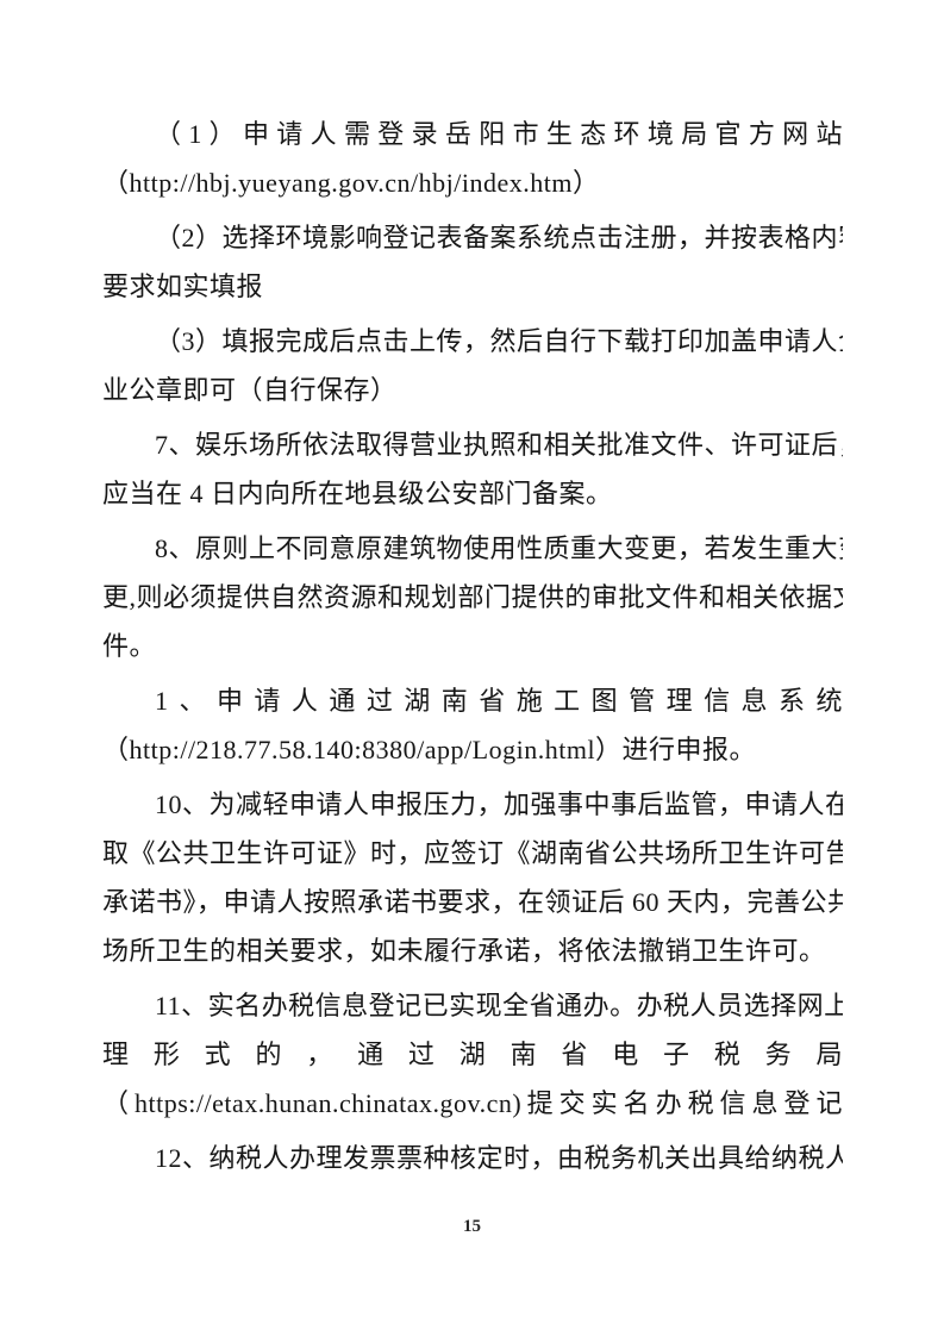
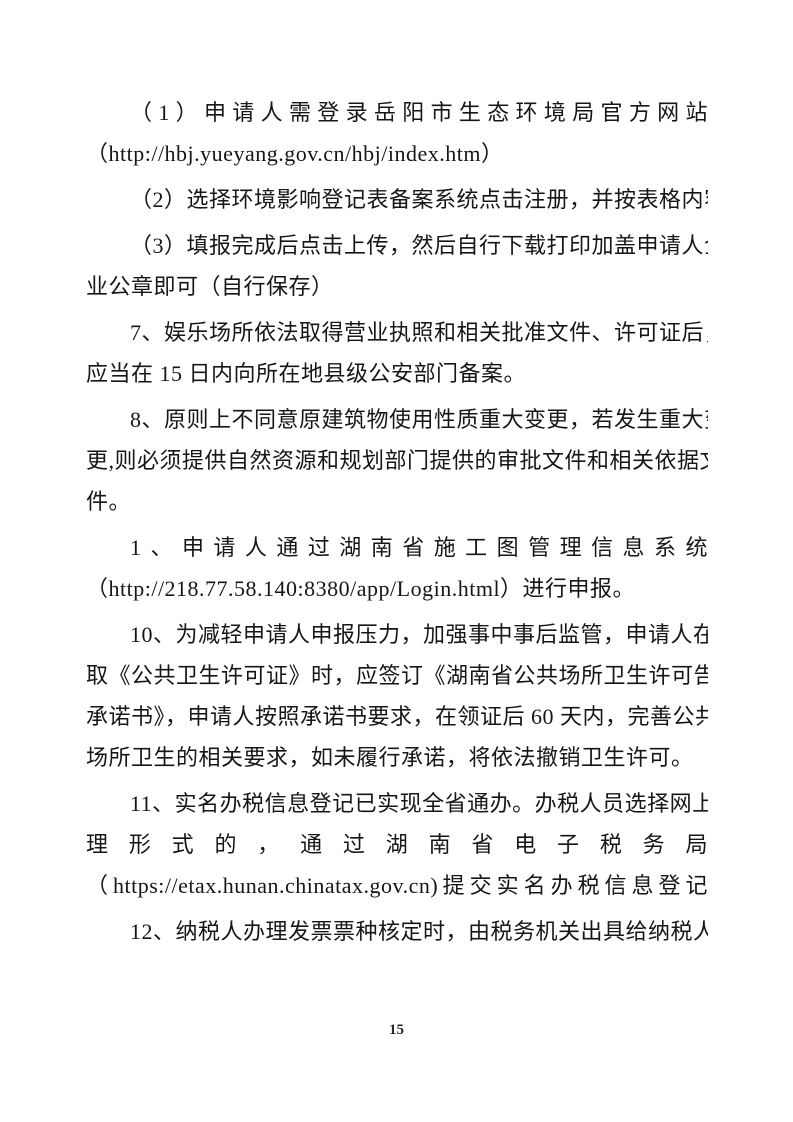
  （1）申请人需登录岳阳市生态环境局官方网站
  （http://hbj.yueyang.gov.cn/hbj/index.htm）
  （2）选择环境影响登记表备案系统点击注册，并按表格内
- 要求如实填报
  （3）填报完成后点击上传，然后自行下载打印加盖申请人
  业公章即可（自行保存）
  7、娱乐场所依法取得营业执照和相关批准文件、许可证后
- 应当在 4 日内向所在地县级公安部门备案。
+ 应当在 15 日内向所在地县级公安部门备案。
  8、原则上不同意原建筑物使用性质重大变更，若发生重大
  更,则必须提供自然资源和规划部门提供的审批文件和相关依据
  件。
  1、申请人通过湖南省施工图管理信息系统
  （http://218.77.58.140:8380/app/Login.html）进行申报。
  10、为减轻申请人申报压力，加强事中事后监管，申请人在
  取《公共卫生许可证》时，应签订《湖南省公共场所卫生许可告
  承诺书》，申请人按照承诺书要求，在领证后 60 天内，完善公共
  场所卫生的相关要求，如未履行承诺，将依法撤销卫生许可。
  11、实名办税信息登记已实现全省通办。办税人员选择网上
  理形式的，通过湖南省电子税务局
  （https://etax.hunan.chinatax.gov.cn)提交实名办税信息登记
  12、纳税人办理发票票种核定时，由税务机关出具给纳税人
  15
